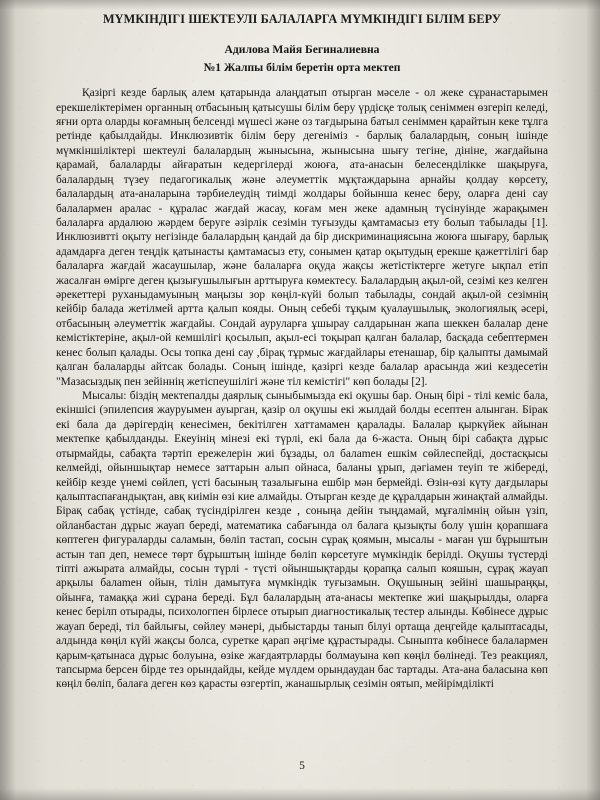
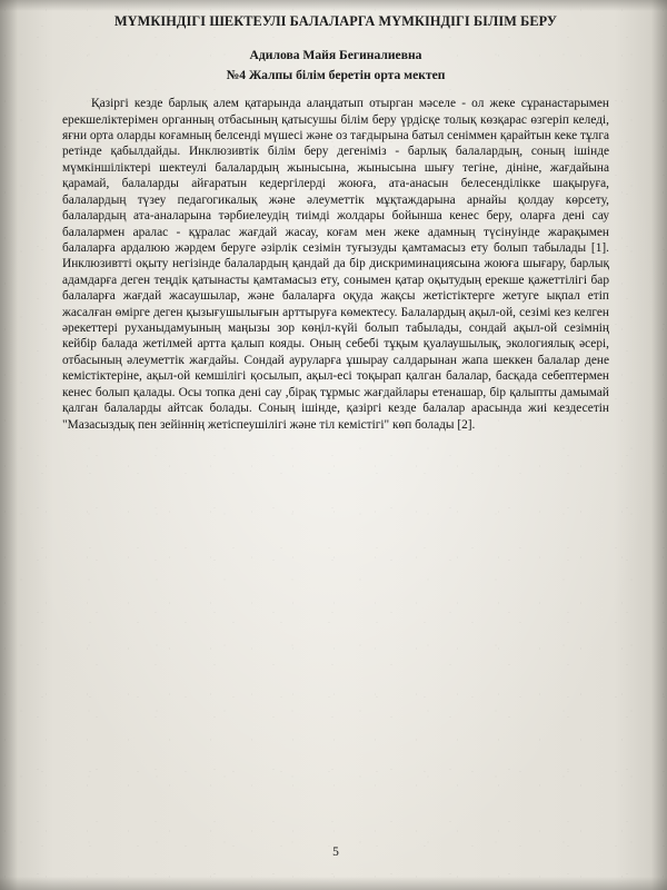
  МҮМКІНДІГІ ШЕКТЕУЛІ БАЛАЛАРГА МҮМКІНДІГІ БІЛІМ БЕРУ
  Адилова Майя Бегиналиевна
- №1 Жалпы білім беретін орта мектеп
+ №4 Жалпы білім беретін орта мектеп
- Қазіргі кезде барлық алем қатарында алаңдатып отырган мәселе - ол жеке сұранастарымен ерекшеліктерімен органның отбасының қатысушы білім беру үрдісқе толық сеніммен өзгеріп келеді, яғни орта оларды коғамның белсенді мүшесі және оз тағдырына батыл сеніммен қарайтын кеке тұлга ретінде қабылдайды. Инклюзивтік білім беру дегеніміз - барлық балалардың, соның ішінде мүмкіншіліктері шектеулі балалардың жынысына, жынысына шығу тегіне, дініне, жағдайына қарамай, балаларды айғаратын кедергілерді жоюға, ата-анасын белесенділікке шақыруға, балалардың түзеу педагогикалық және әлеуметтік мұқтаждарына арнайы қолдау көрсету, балалардың ата-аналарына тәрбиелеудің тиімді жолдары бойынша кенес беру, оларға дені сау балалармен аралас - құралас жағдай жасау, коғам мен жеке адамның түсінуінде жарақымен балаларға ардалюю жәрдем беруге әзірлік сезімін туғызуды қамтамасыз ету болып табылады [1]. Инклюзивтті оқыту негізінде балалардың қандай да бір дискриминациясына жоюға шығару, барлық адамдарға деген теңдік қатынасты қамтамасыз ету, сонымен қатар оқытудың ерекше қажеттілігі бар балаларға жағдай жасаушылар, және балаларға оқуда жақсы жетістіктерге жетуге ықпал етіп жасалған өмірге деген қызығушылығын арттыруға көмектесу. Балалардың ақыл-ой, сезімі кез келген әрекеттері руханыдамуының маңызы зор көңіл-күйі болып табылады, сондай ақыл-ой сезімнің кейбір балада жетілмей артта қалып кояды. Оның себебі тұқым қуалаушылық, экологиялық әсері, отбасының әлеуметтік жағдайы. Сондай ауруларға ұшырау салдарынан жапа шеккен балалар дене кемістіктеріне, ақыл-ой кемшілігі қосылып, ақыл-есі тоқырап қалган балалар, басқада себептермен кенес болып қалады. Осы топка дені сау ,бірақ тұрмыс жағдайлары етенашар, бір қалыпты дамымай қалган балаларды айтсак болады. Соның ішінде, қазіргі кезде балалар арасында жиі кездесетін "Мазасыздық пен зейіннің жетіспеушілігі және тіл кемістігі" көп болады [2].
+ Қазіргі кезде барлық алем қатарында алаңдатып отырган мәселе - ол жеке сұранастарымен ерекшеліктерімен органның отбасының қатысушы білім беру үрдісқе толық көзқарас өзгеріп келеді, яғни орта оларды коғамның белсенді мүшесі және оз тағдырына батыл сеніммен қарайтын кеке тұлга ретінде қабылдайды. Инклюзивтік білім беру дегеніміз - барлық балалардың, соның ішінде мүмкіншіліктері шектеулі балалардың жынысына, жынысына шығу тегіне, дініне, жағдайына қарамай, балаларды айғаратын кедергілерді жоюға, ата-анасын белесенділікке шақыруға, балалардың түзеу педагогикалық және әлеуметтік мұқтаждарына арнайы қолдау көрсету, балалардың ата-аналарына тәрбиелеудің тиімді жолдары бойынша кенес беру, оларға дені сау балалармен аралас - құралас жағдай жасау, коғам мен жеке адамның түсінуінде жарақымен балаларға ардалюю жәрдем беруге әзірлік сезімін туғызуды қамтамасыз ету болып табылады [1]. Инклюзивтті оқыту негізінде балалардың қандай да бір дискриминациясына жоюға шығару, барлық адамдарға деген теңдік қатынасты қамтамасыз ету, сонымен қатар оқытудың ерекше қажеттілігі бар балаларға жағдай жасаушылар, және балаларға оқуда жақсы жетістіктерге жетуге ықпал етіп жасалған өмірге деген қызығушылығын арттыруға көмектесу. Балалардың ақыл-ой, сезімі кез келген әрекеттері руханыдамуының маңызы зор көңіл-күйі болып табылады, сондай ақыл-ой сезімнің кейбір балада жетілмей артта қалып кояды. Оның себебі тұқым қуалаушылық, экологиялық әсері, отбасының әлеуметтік жағдайы. Сондай ауруларға ұшырау салдарынан жапа шеккен балалар дене кемістіктеріне, ақыл-ой кемшілігі қосылып, ақыл-есі тоқырап қалган балалар, басқада себептермен кенес болып қалады. Осы топка дені сау ,бірақ тұрмыс жағдайлары етенашар, бір қалыпты дамымай қалган балаларды айтсак болады. Соның ішінде, қазіргі кезде балалар арасында жиі кездесетін "Мазасыздық пен зейіннің жетіспеушілігі және тіл кемістігі" көп болады [2].
- Мысалы: біздің мектепалды даярлық сыныбымызда екі оқушы бар. Оның бірі - тілі кеміс бала, екіншісі (эпилепсия жауруымен ауырган, қазір ол оқушы екі жылдай болды есептен алынган. Бірак екі бала да дәрігердің кенесімен, бекітілген хаттамамен қаралады. Балалар қыркүйек айынан мектепке қабылданды. Екеуінің мінезі екі түрлі, екі бала да 6-жаста. Оның бірі сабақта дұрыс отырмайды, сабақта тәртіп ережелерін жиі бұзады, ол балаmен ешкім сөйлеспейді, достасқысы келмейді, ойыншықтар немесе заттарын алып ойнаса, баланы ұрып, дәгіамен теуіп те жібереді, кейбір кезде үнемі сөйлеп, үсті басының тазалығына ешбір мән бермейді. Өзін-өзі күту дағдылары қалыптаспағандықтан, авқ киімін өзі кие алмайды. Отырган кезде де құралдарын жинақтай алмайды. Бірақ сабақ үстінде, сабақ түсіндірілген кезде , соныңа дейін тыңдамай, мұғалімнің ойын үзіп, ойланбастан дұрыс жауап береді, математика сабағында ол балага қызықты болу үшін қорапшаға көптеген фигураларды саламын, бөліп тастап, сосын сұрақ қоямын, мысалы - маған үш бұрыштын астын тап деп, немесе төрт бұрыштың ішінде бөліп көрсетуге мүмкіндік берілді. Оқушы түстерді тіпті ажырата алмайды, сосын түрлі - түсті ойыншықтарды қорапқа салып кояшын, сұрақ жауап арқылы балаmен ойын, тілін дамытуға мүмкіндік туғызамын. Оқушының зейіні шашыраңқы, ойынға, тамаққа жиі сұрана береді. Бұл балалардың ата-анасы мектепке жиі шақырылды, оларға кенес берілп отырады, психологпен бірлесе отырып диагностикалық тестер алынды. Көбінесе дұрыс жауап береді, тіл байлығы, сөйлеу мәнері, дыбыстарды танып білуі ортаща деңгейде қалыптасады, алдында көңіл күйі жақсы болса, суретке қарап әңгіме құрастырады. Сыныпта көбінесе балалармен қарым-қатынаса дұрыс болуына, өзіке жағдаятрларды болмауына көп көңіл бөлінеді. Тез реакциял, тапсырма берсен бірде тез орындайды, кейде мүлдем орындаудан бас тартады. Ата-ана баласына көп көңіл бөліп, балаға деген көз қарасты өзгертіп, жанашырлық сезімін оятып, мейірімділікті
  5
